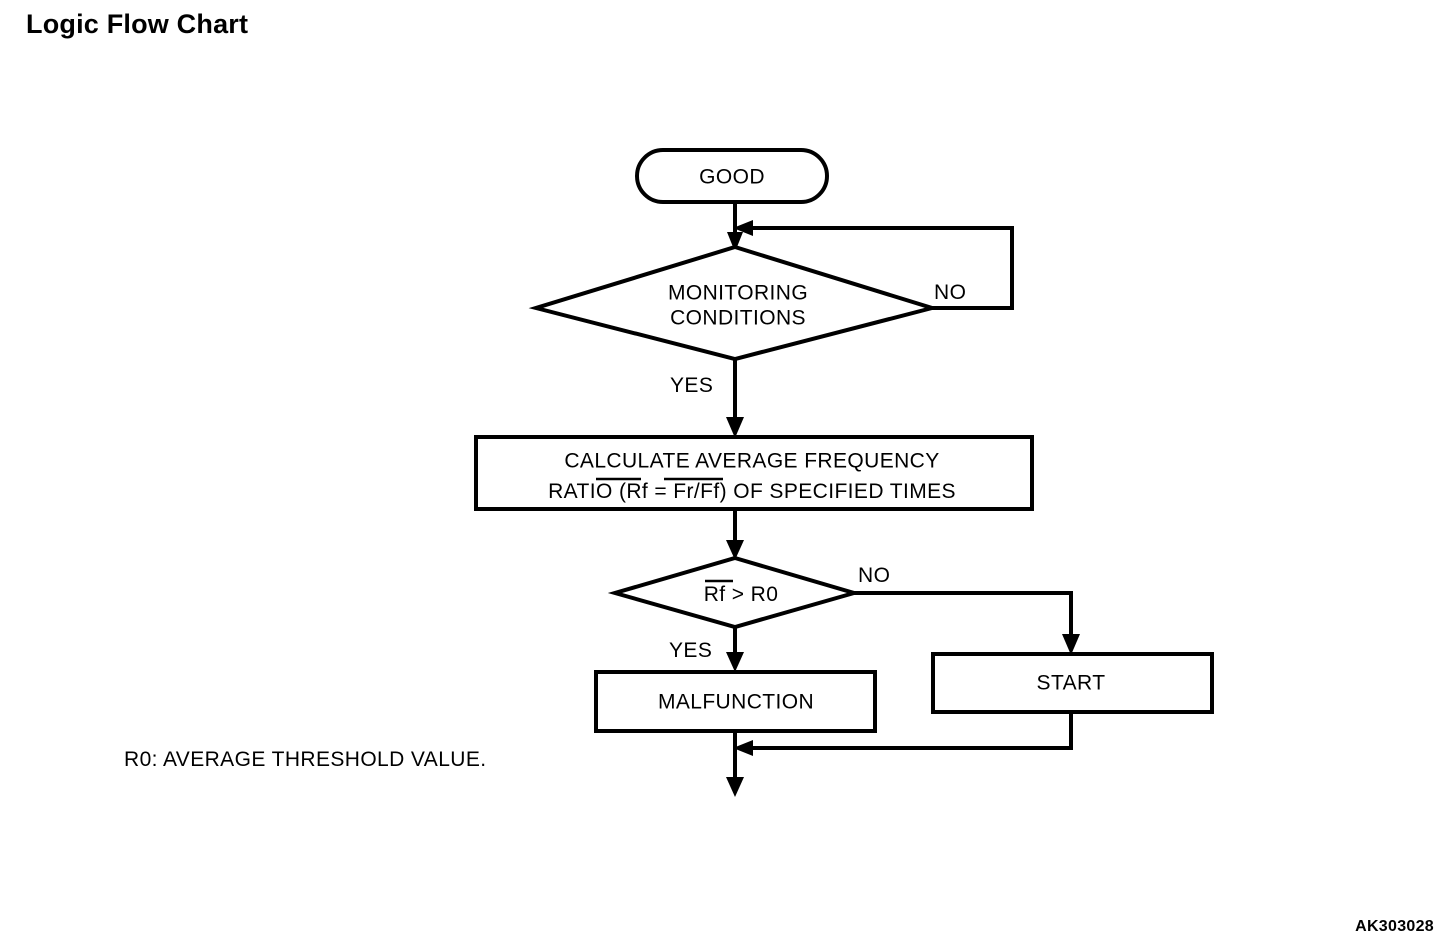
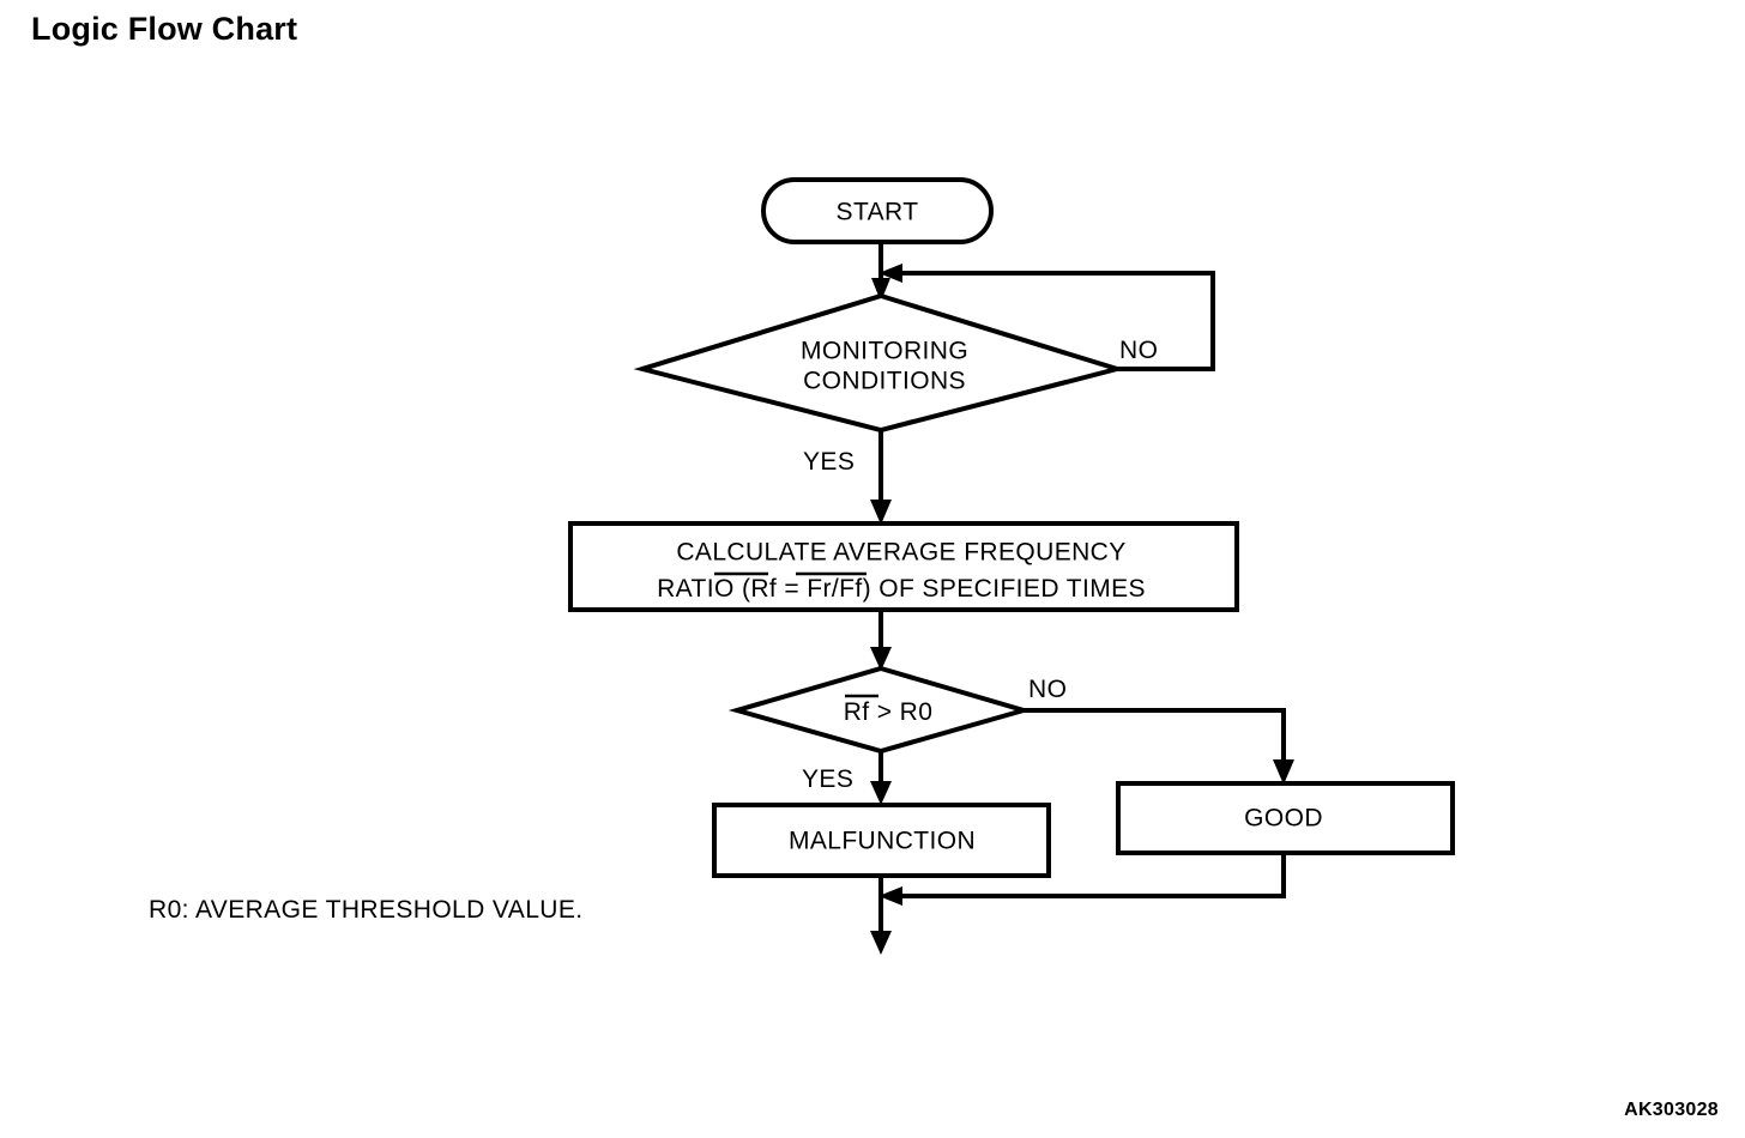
  Logic Flow Chart
- GOOD
+ START
  MONITORING
  CONDITIONS
  NO
  YES
  CALCULATE AVERAGE FREQUENCY
  RATIO (Rf = Fr/Ff) OF SPECIFIED TIMES
  Rf > R0
  NO
  YES
  MALFUNCTION
- START
+ GOOD
  R0: AVERAGE THRESHOLD VALUE.
  AK303028
